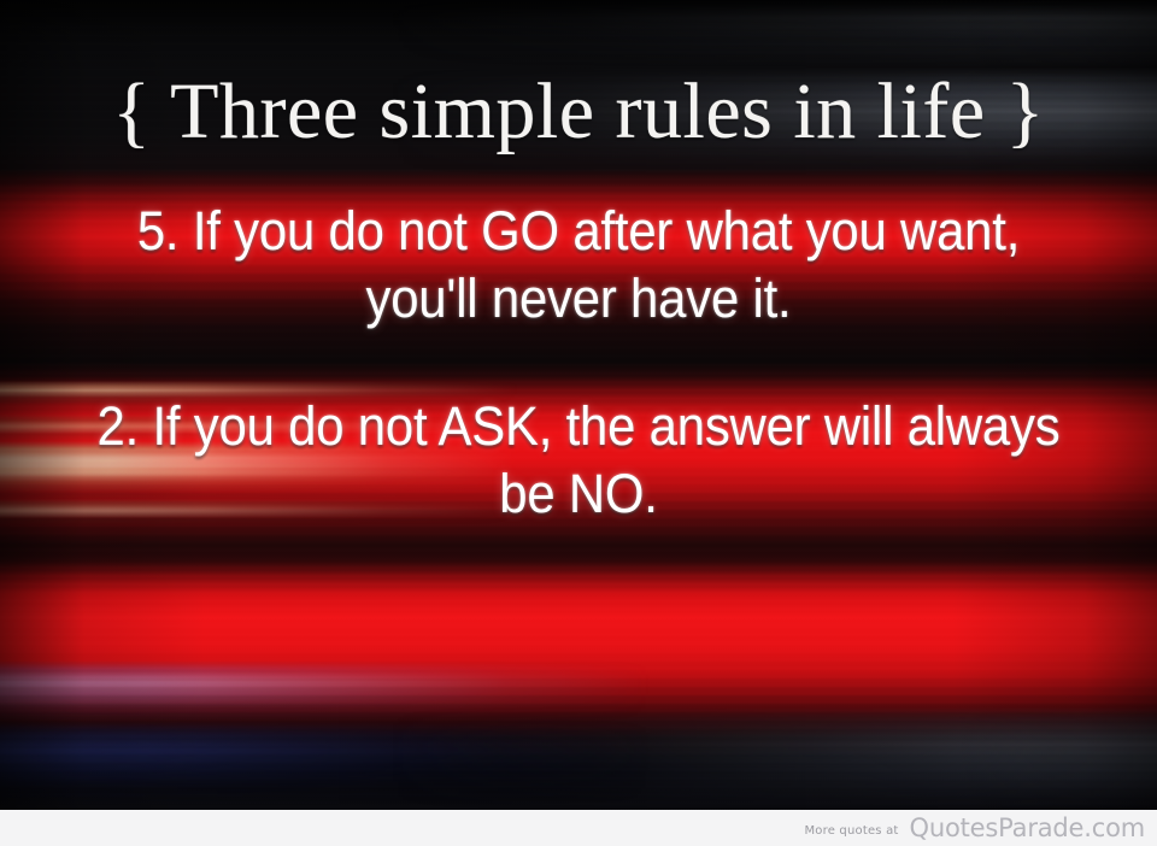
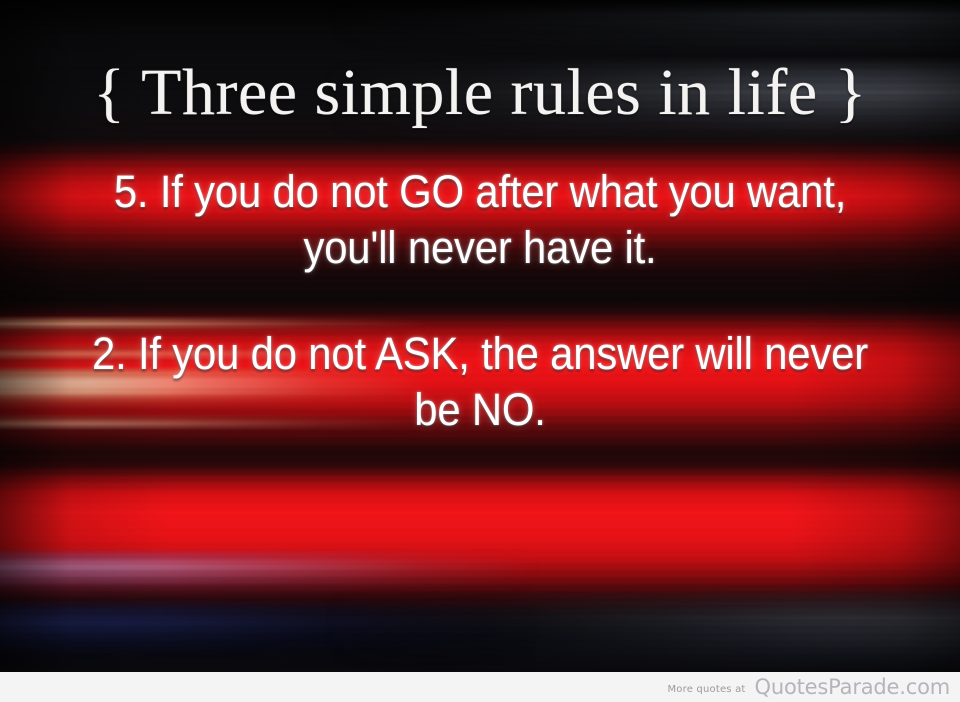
  { Three simple rules in life }
  5. If you do not GO after what you want, you'll never have it.
- 2. If you do not ASK, the answer will always be NO.
+ 2. If you do not ASK, the answer will never be NO.
  More quotes at
  QuotesParade.com
